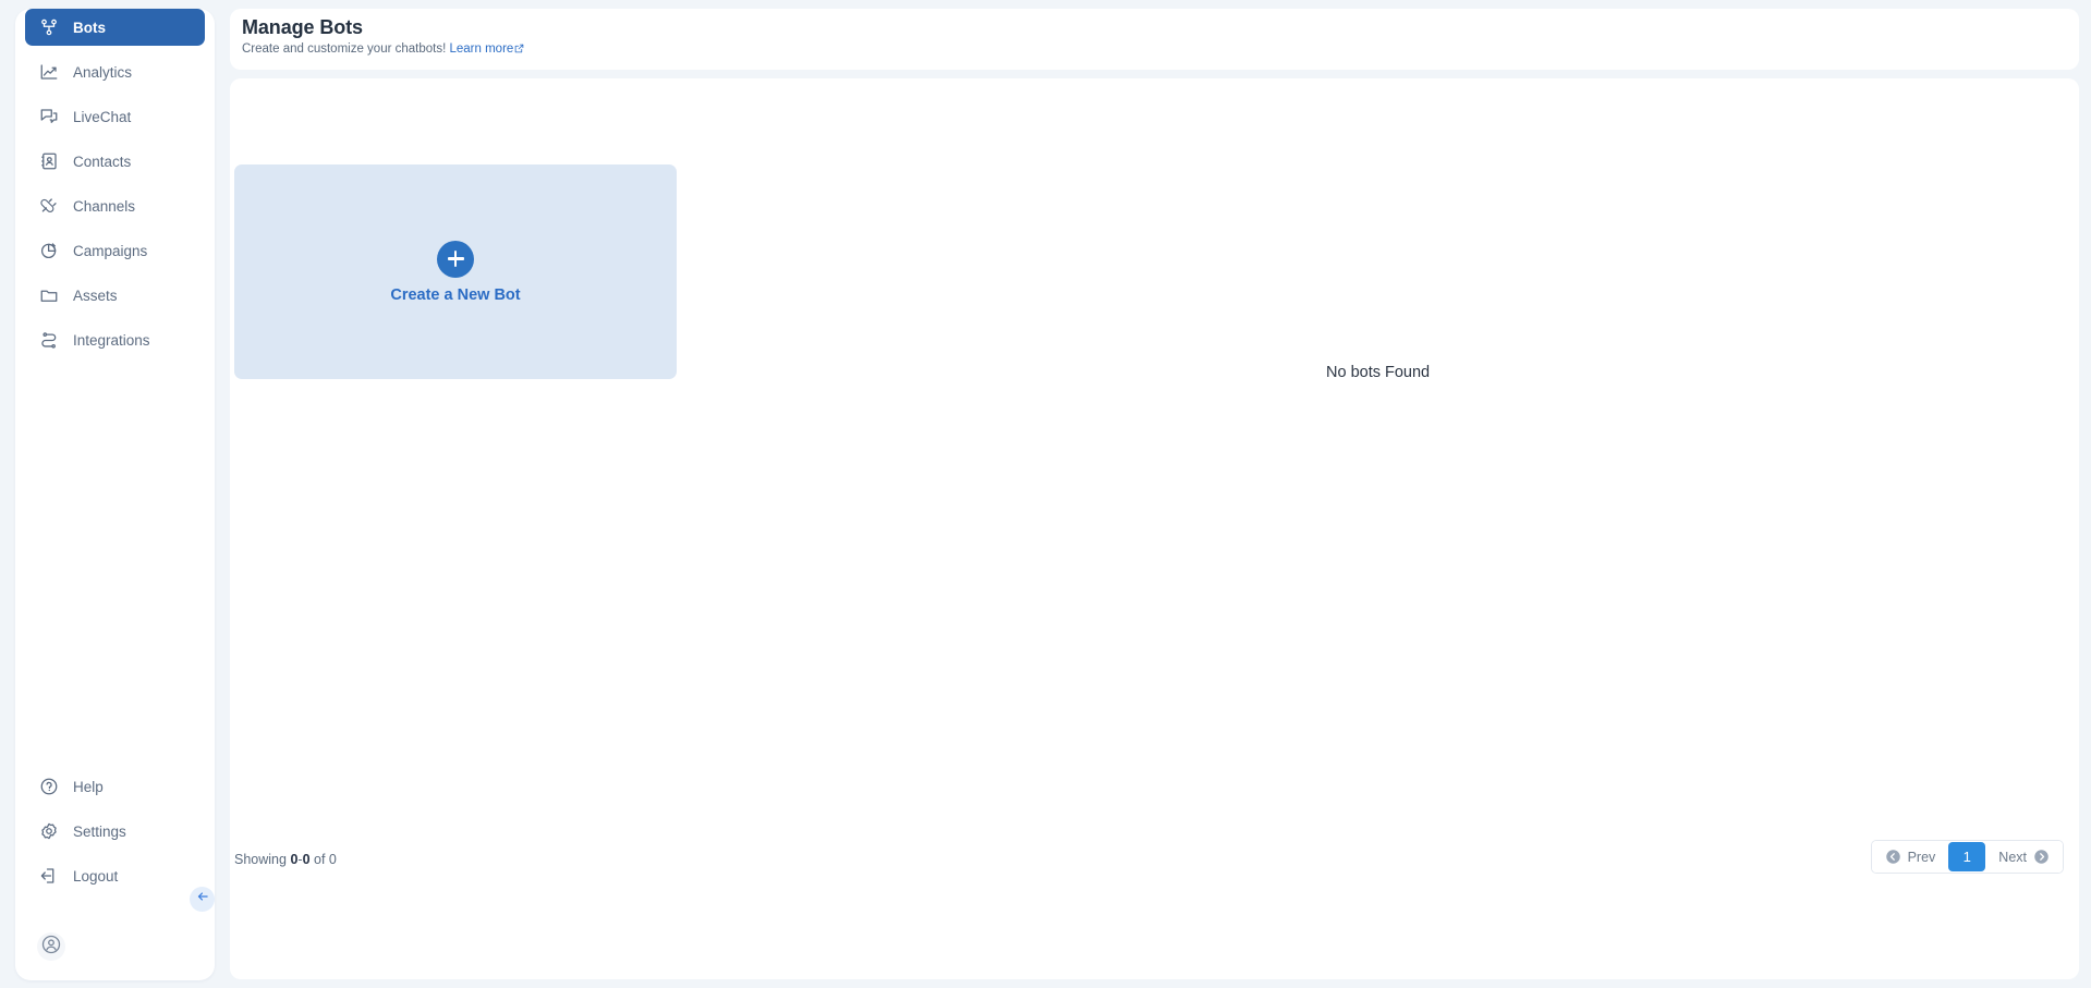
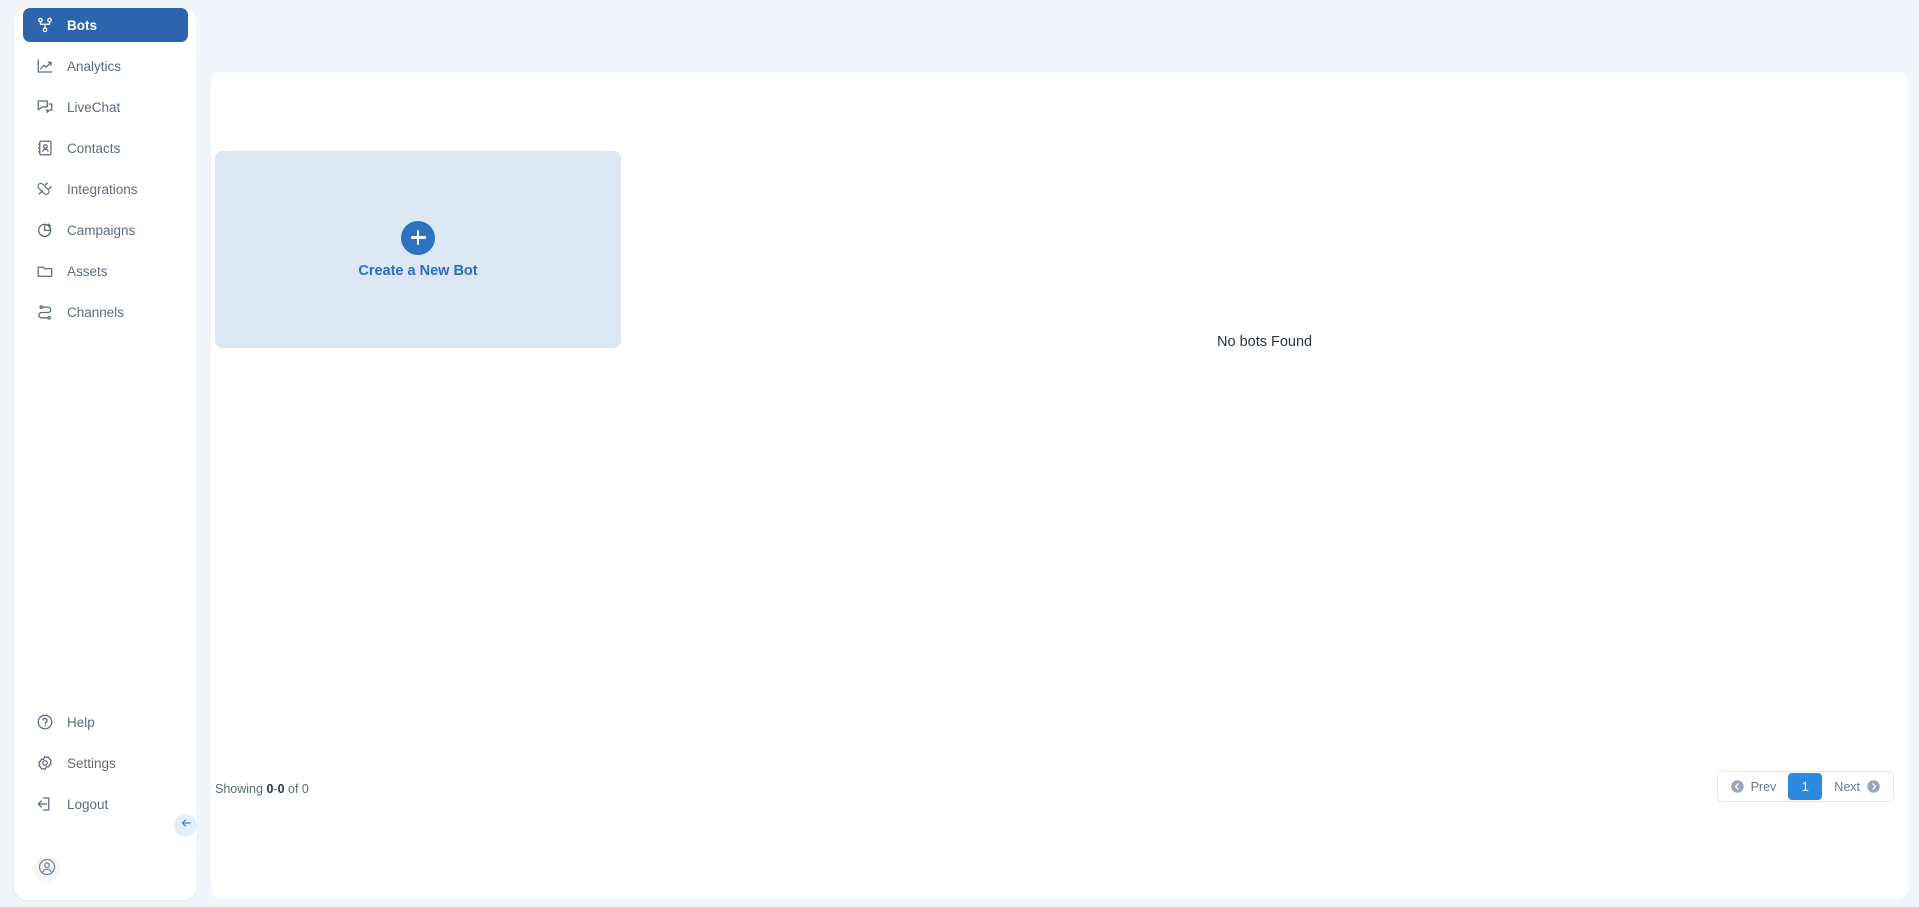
  Bots
  Analytics
  LiveChat
  Contacts
- Channels
+ Integrations
  Campaigns
  Assets
- Integrations
+ Channels
  Help
  Settings
  Logout
- Manage Bots
- Create and customize your chatbots! Learn more
  Create a New Bot
  No bots Found
  Showing 0-0 of 0
  Prev
  1
  Next
